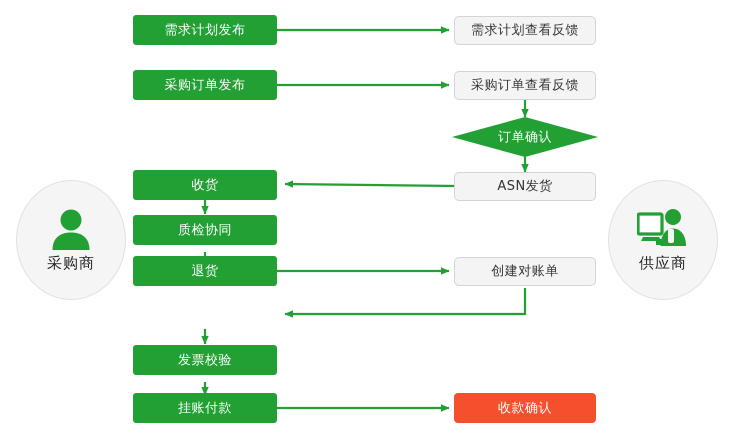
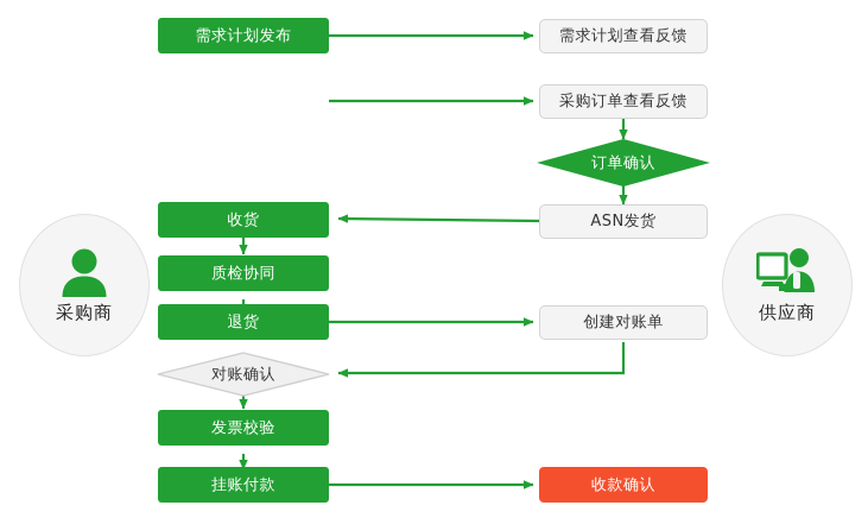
  采购商
  供应商
  需求计划发布
  需求计划查看反馈
- 采购订单发布
  采购订单查看反馈
  订单确认
  ASN发货
  收货
  质检协同
  退货
  创建对账单
+ 对账确认
  发票校验
  挂账付款
  收款确认
